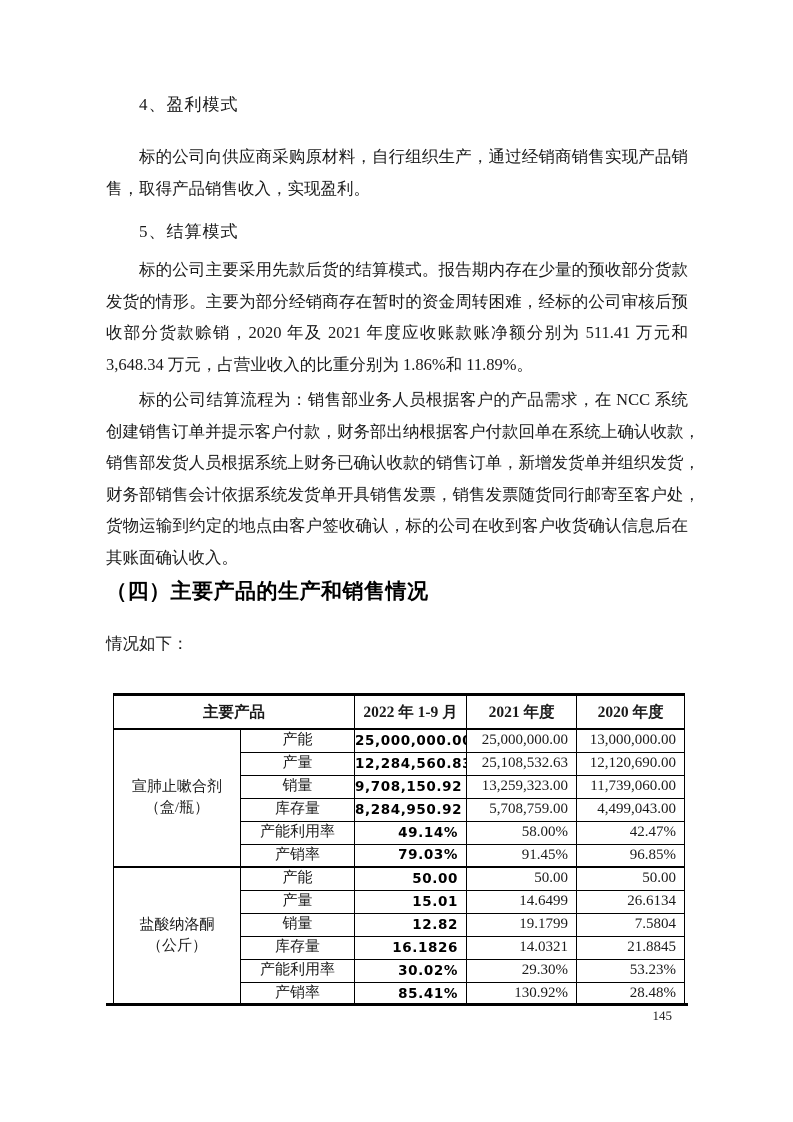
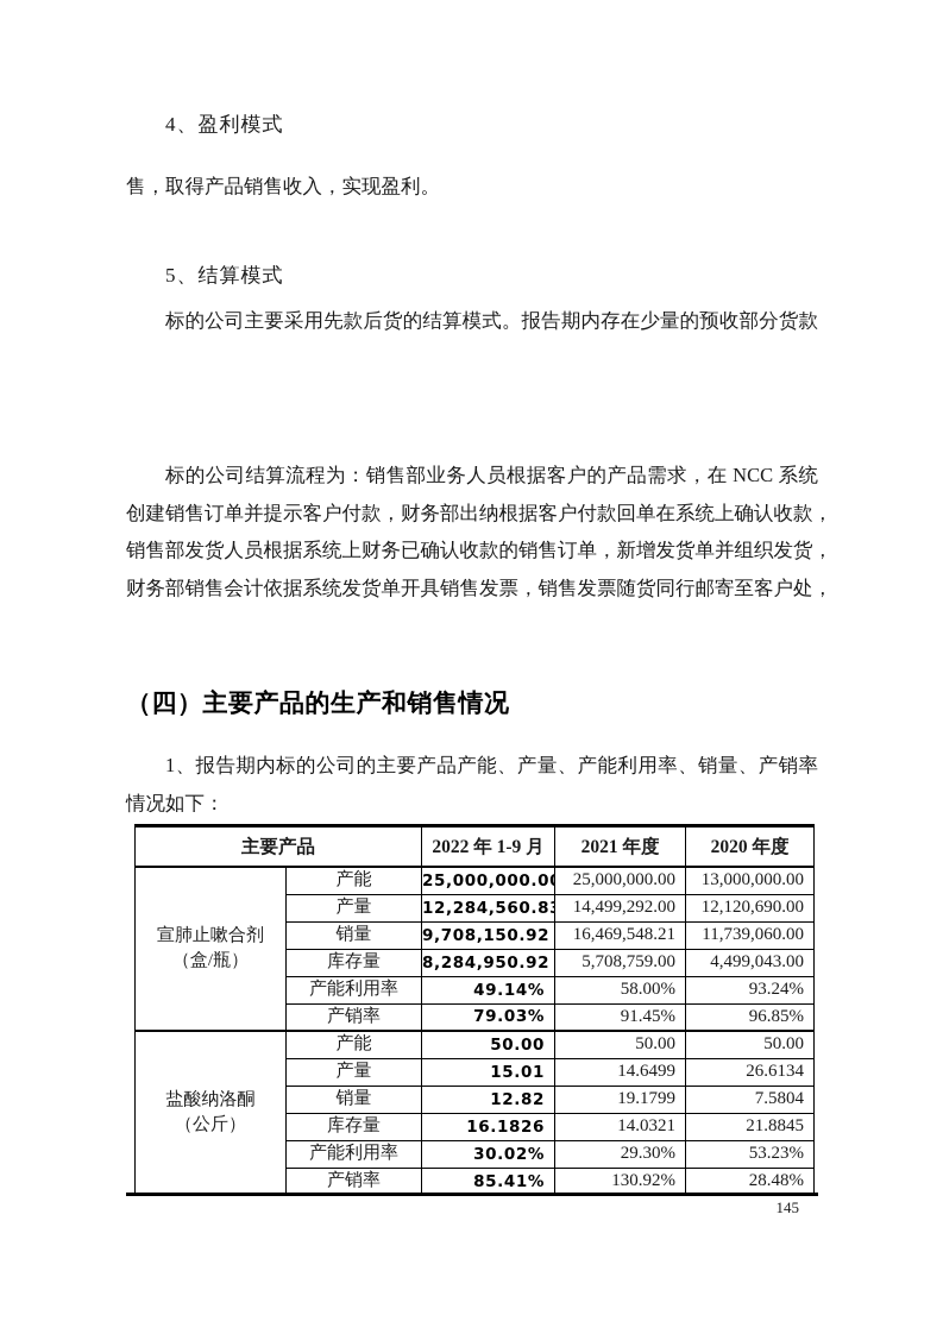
  4、盈利模式
- 标的公司向供应商采购原材料，自行组织生产，通过经销商销售实现产品销
  售，取得产品销售收入，实现盈利。
  5、结算模式
  标的公司主要采用先款后货的结算模式。报告期内存在少量的预收部分货款
- 发货的情形。主要为部分经销商存在暂时的资金周转困难，经标的公司审核后预
- 收部分货款赊销，2020 年及 2021 年度应收账款账净额分别为 511.41 万元和
- 3,648.34 万元，占营业收入的比重分别为 1.86%和 11.89%。
  标的公司结算流程为：销售部业务人员根据客户的产品需求，在 NCC 系统
  创建销售订单并提示客户付款，财务部出纳根据客户付款回单在系统上确认收款，
  销售部发货人员根据系统上财务已确认收款的销售订单，新增发货单并组织发货，
  财务部销售会计依据系统发货单开具销售发票，销售发票随货同行邮寄至客户处，
- 货物运输到约定的地点由客户签收确认，标的公司在收到客户收货确认信息后在
- 其账面确认收入。
  （四）主要产品的生产和销售情况
+ 1、报告期内标的公司的主要产品产能、产量、产能利用率、销量、产销率
  情况如下：
  主要产品	2022 年 1-9 月	2021 年度	2020 年度
  宣肺止嗽合剂 （盒/瓶）	产能	25,000,000.0	25,000,000.00	13,000,000.00
- 产量	12,284,560.8	25,108,532.63	12,120,690.00
+ 产量	12,284,560.8	14,499,292.00	12,120,690.00
- 销量	9,708,150.92	13,259,323.00	11,739,060.00
+ 销量	9,708,150.92	16,469,548.21	11,739,060.00
  库存量	8,284,950.92	5,708,759.00	4,499,043.00
- 产能利用率	49.14%	58.00%	42.47%
+ 产能利用率	49.14%	58.00%	93.24%
  产销率	79.03%	91.45%	96.85%
  盐酸纳洛酮 （公斤）	产能	50.00	50.00	50.00
  产量	15.01	14.6499	26.6134
  销量	12.82	19.1799	7.5804
  库存量	16.1826	14.0321	21.8845
  产能利用率	30.02%	29.30%	53.23%
  产销率	85.41%	130.92%	28.48%
  145
